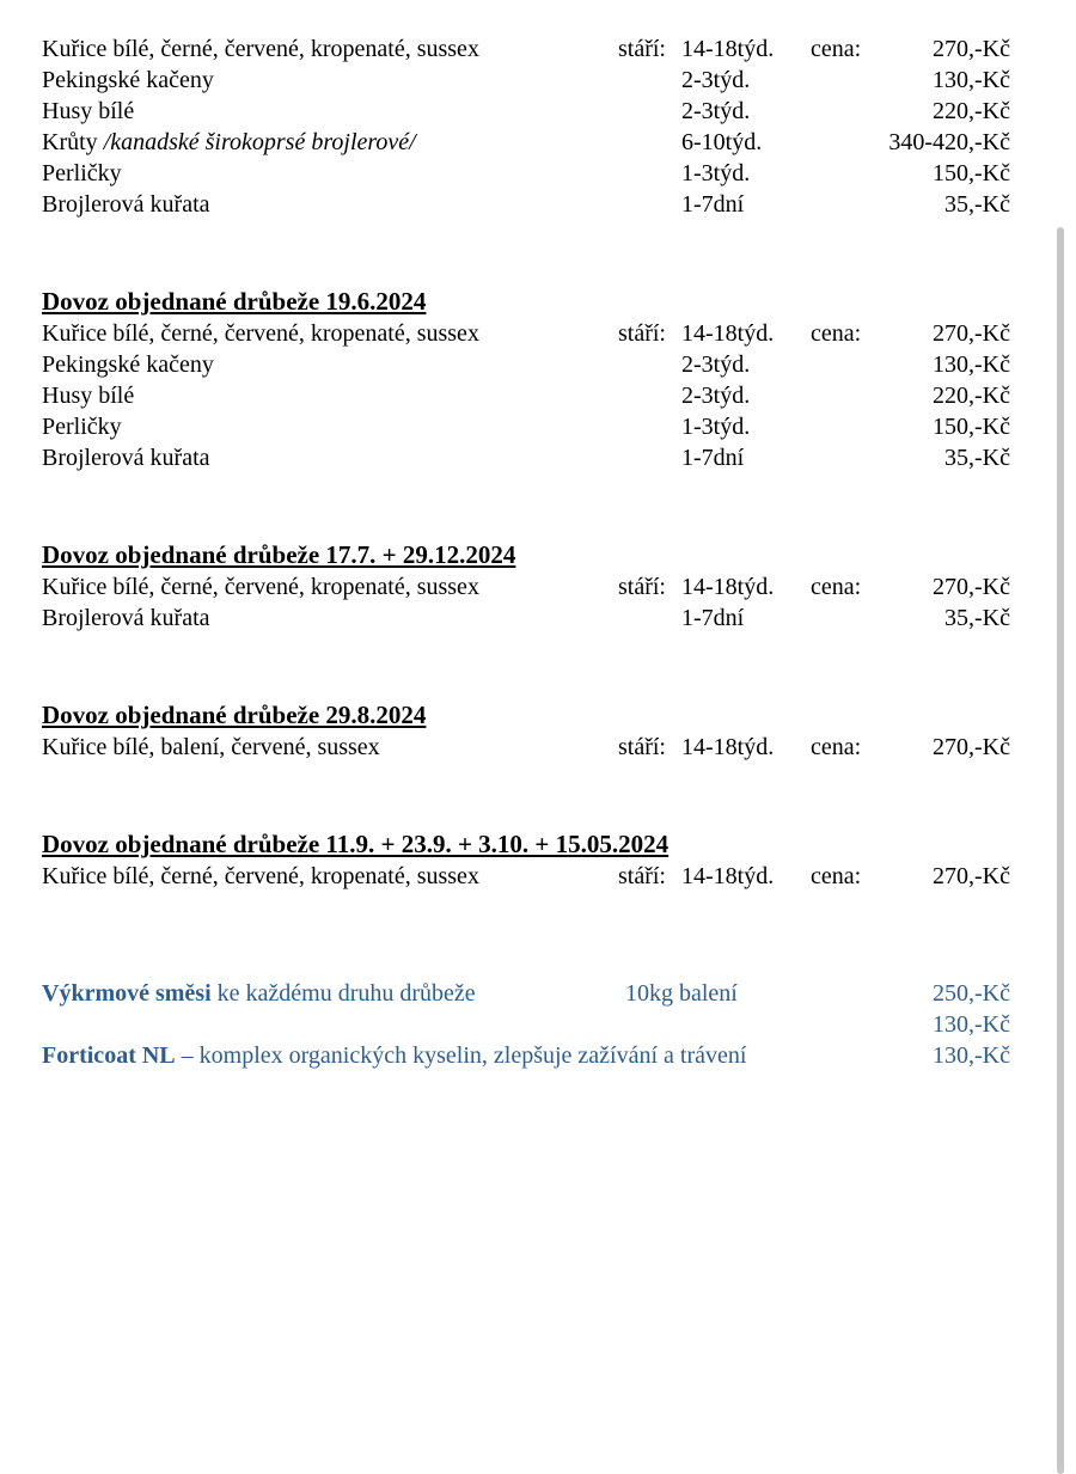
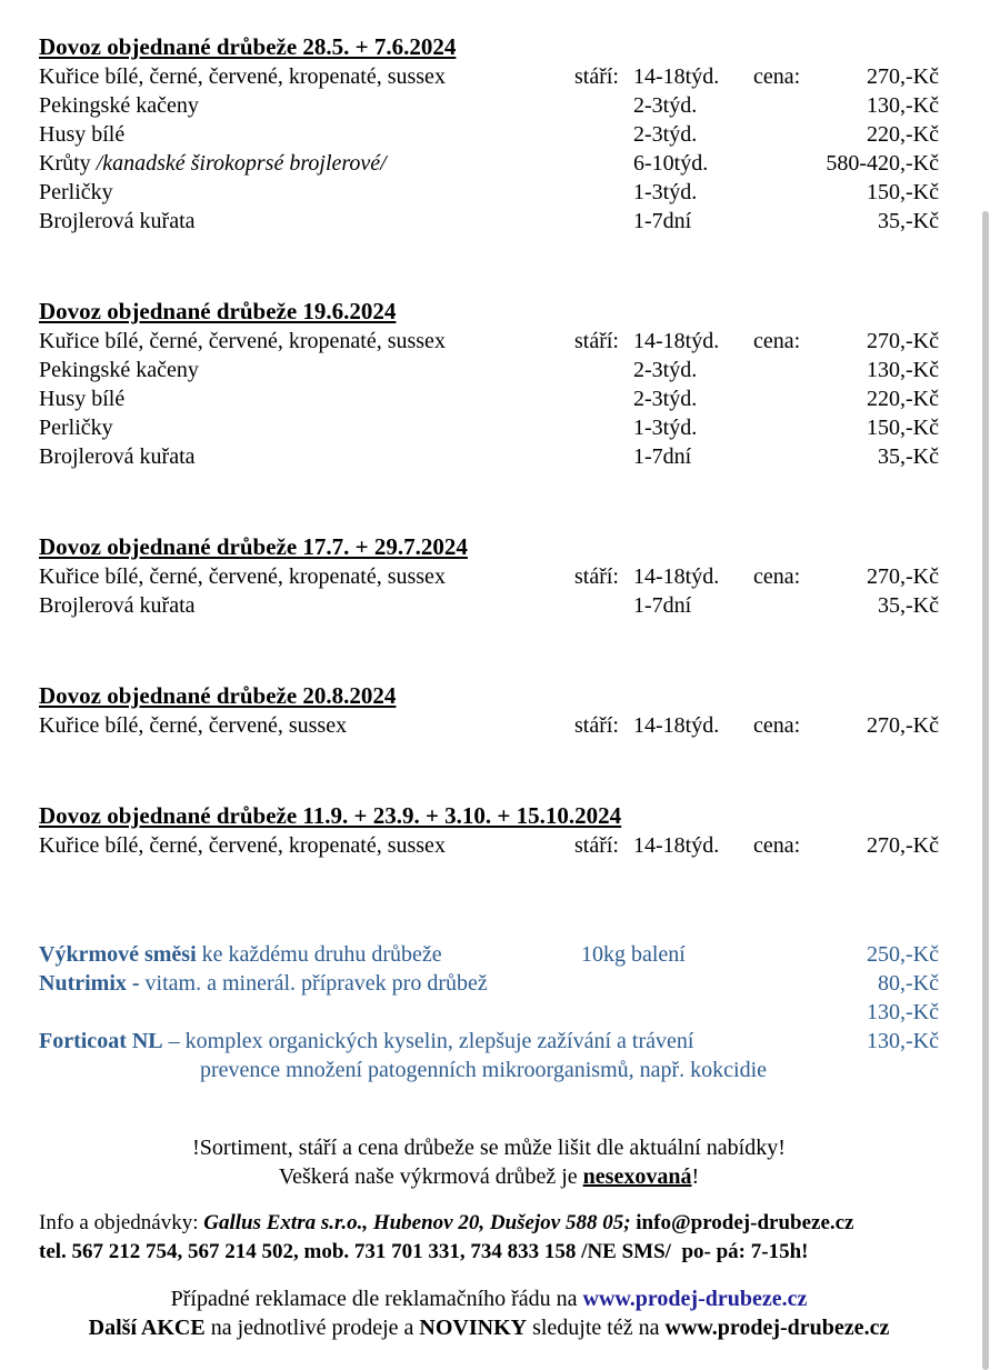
+ Dovoz objednané drůbeže 28.5. + 7.6.2024
  Kuřice bílé, černé, červené, kropenaté, sussex
  stáří:
  14-18týd.
  cena:
  270,-Kč
  Pekingské kačeny
  2-3týd.
  130,-Kč
  Husy bílé
  2-3týd.
  220,-Kč
  Krůty /kanadské širokoprsé brojlerové/
  6-10týd.
- 340-420,-Kč
+ 580-420,-Kč
  Perličky
  1-3týd.
  150,-Kč
  Brojlerová kuřata
  1-7dní
  35,-Kč
  Dovoz objednané drůbeže 19.6.2024
  Kuřice bílé, černé, červené, kropenaté, sussex
  stáří:
  14-18týd.
  cena:
  270,-Kč
  Pekingské kačeny
  2-3týd.
  130,-Kč
  Husy bílé
  2-3týd.
  220,-Kč
  Perličky
  1-3týd.
  150,-Kč
  Brojlerová kuřata
  1-7dní
  35,-Kč
- Dovoz objednané drůbeže 17.7. + 29.12.2024
+ Dovoz objednané drůbeže 17.7. + 29.7.2024
  Kuřice bílé, černé, červené, kropenaté, sussex
  stáří:
  14-18týd.
  cena:
  270,-Kč
  Brojlerová kuřata
  1-7dní
  35,-Kč
- Dovoz objednané drůbeže 29.8.2024
+ Dovoz objednané drůbeže 20.8.2024
- Kuřice bílé, balení, červené, sussex
+ Kuřice bílé, černé, červené, sussex
  stáří:
  14-18týd.
  cena:
  270,-Kč
- Dovoz objednané drůbeže 11.9. + 23.9. + 3.10. + 15.05.2024
+ Dovoz objednané drůbeže 11.9. + 23.9. + 3.10. + 15.10.2024
  Kuřice bílé, černé, červené, kropenaté, sussex
  stáří:
  14-18týd.
  cena:
  270,-Kč
  Výkrmové směsi ke každému druhu drůbeže
  10kg balení
  250,-Kč
+ Nutrimix - vitam. a minerál. přípravek pro drůbež
+ 80,-Kč
  130,-Kč
  Forticoat NL – komplex organických kyselin, zlepšuje zažívání a trávení
  130,-Kč
+ prevence množení patogenních mikroorganismů, např. kokcidie
+ !Sortiment, stáří a cena drůbeže se může lišit dle aktuální nabídky!
+ Veškerá naše výkrmová drůbež je nesexovaná!
+ Info a objednávky: Gallus Extra s.r.o., Hubenov 20, Dušejov 588 05; info@prodej-drubeze.cz
+ tel. 567 212 754, 567 214 502, mob. 731 701 331, 734 833 158 /NE SMS/ po- pá: 7-15h!
+ Případné reklamace dle reklamačního řádu na www.prodej-drubeze.cz
+ Další AKCE na jednotlivé prodeje a NOVINKY sledujte též na www.prodej-drubeze.cz
